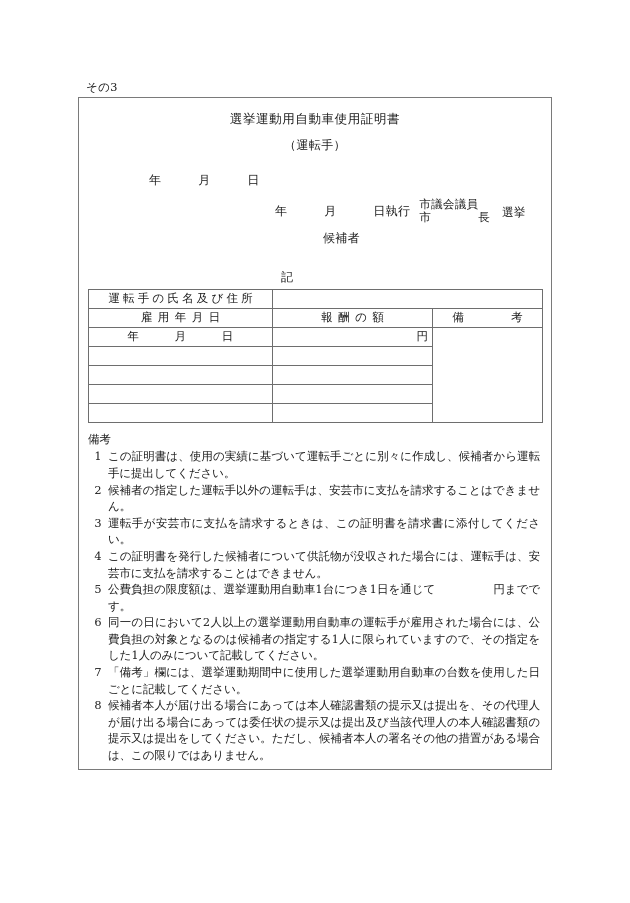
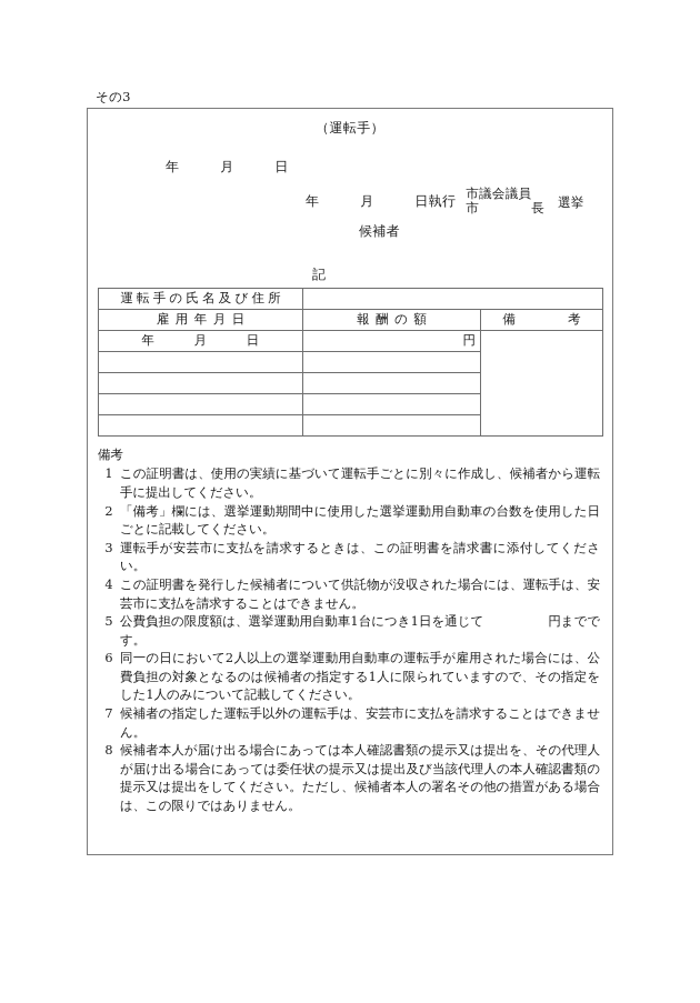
  その3
- 選挙運動用自動車使用証明書
  （運転手）
  年 月 日
  年 月 日執行
  市議会議員
  市 長
  選挙
  候補者
  記
  運転手の氏名及び住所
  雇用年月日	報酬の額	備 考
  年 月 日	円
  備考
  1
  この証明書は、使用の実績に基づいて運転手ごとに別々に作成し、候補者から運転手に提出してください。
  2
- 候補者の指定した運転手以外の運転手は、安芸市に支払を請求することはできません。
+ 「備考」欄には、選挙運動期間中に使用した選挙運動用自動車の台数を使用した日ごとに記載してください。
  3
  運転手が安芸市に支払を請求するときは、この証明書を請求書に添付してください。
  4
  この証明書を発行した候補者について供託物が没収された場合には、運転手は、安芸市に支払を請求することはできません。
  5
  公費負担の限度額は、選挙運動用自動車1台につき1日を通じて 円までです。
  6
  同一の日において2人以上の選挙運動用自動車の運転手が雇用された場合には、公費負担の対象となるのは候補者の指定する1人に限られていますので、その指定をした1人のみについて記載してください。
  7
- 「備考」欄には、選挙運動期間中に使用した選挙運動用自動車の台数を使用した日ごとに記載してください。
+ 候補者の指定した運転手以外の運転手は、安芸市に支払を請求することはできません。
  8
  候補者本人が届け出る場合にあっては本人確認書類の提示又は提出を、その代理人が届け出る場合にあっては委任状の提示又は提出及び当該代理人の本人確認書類の提示又は提出をしてください。ただし、候補者本人の署名その他の措置がある場合は、この限りではありません。
